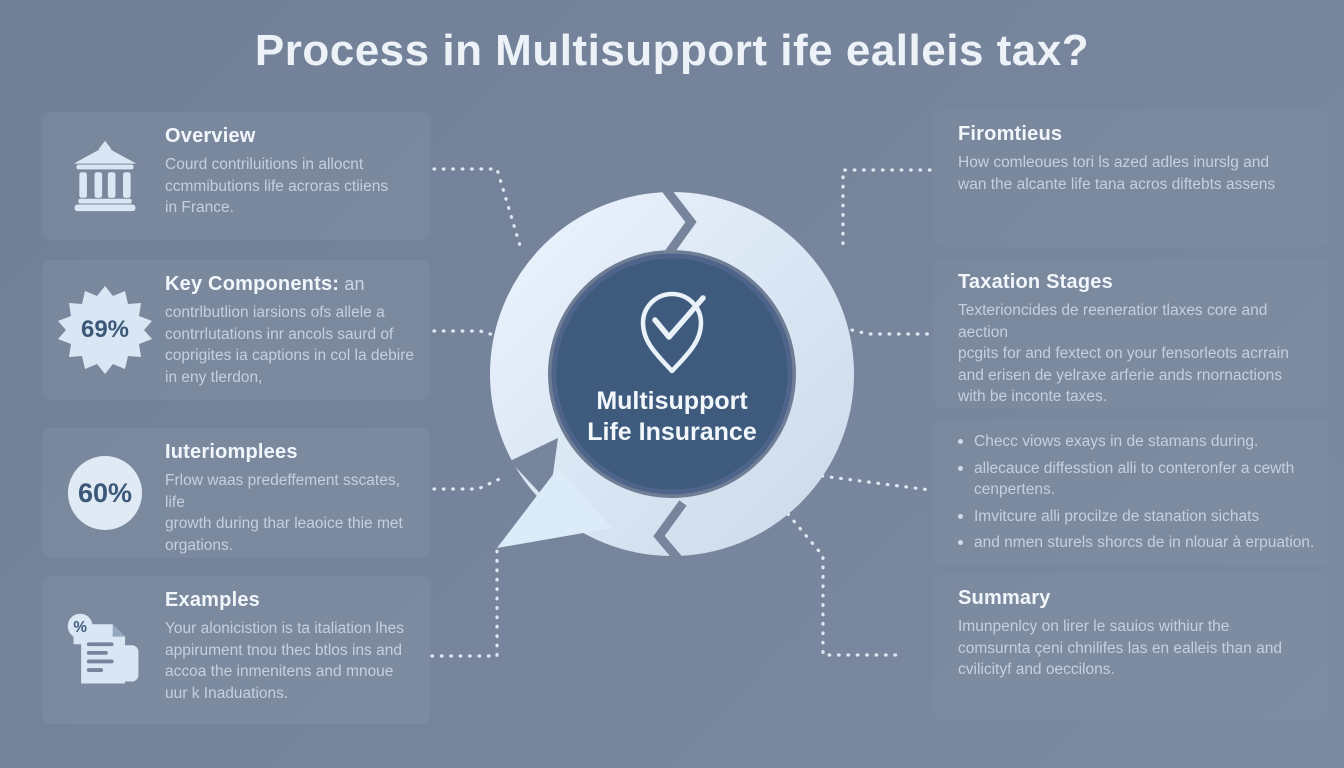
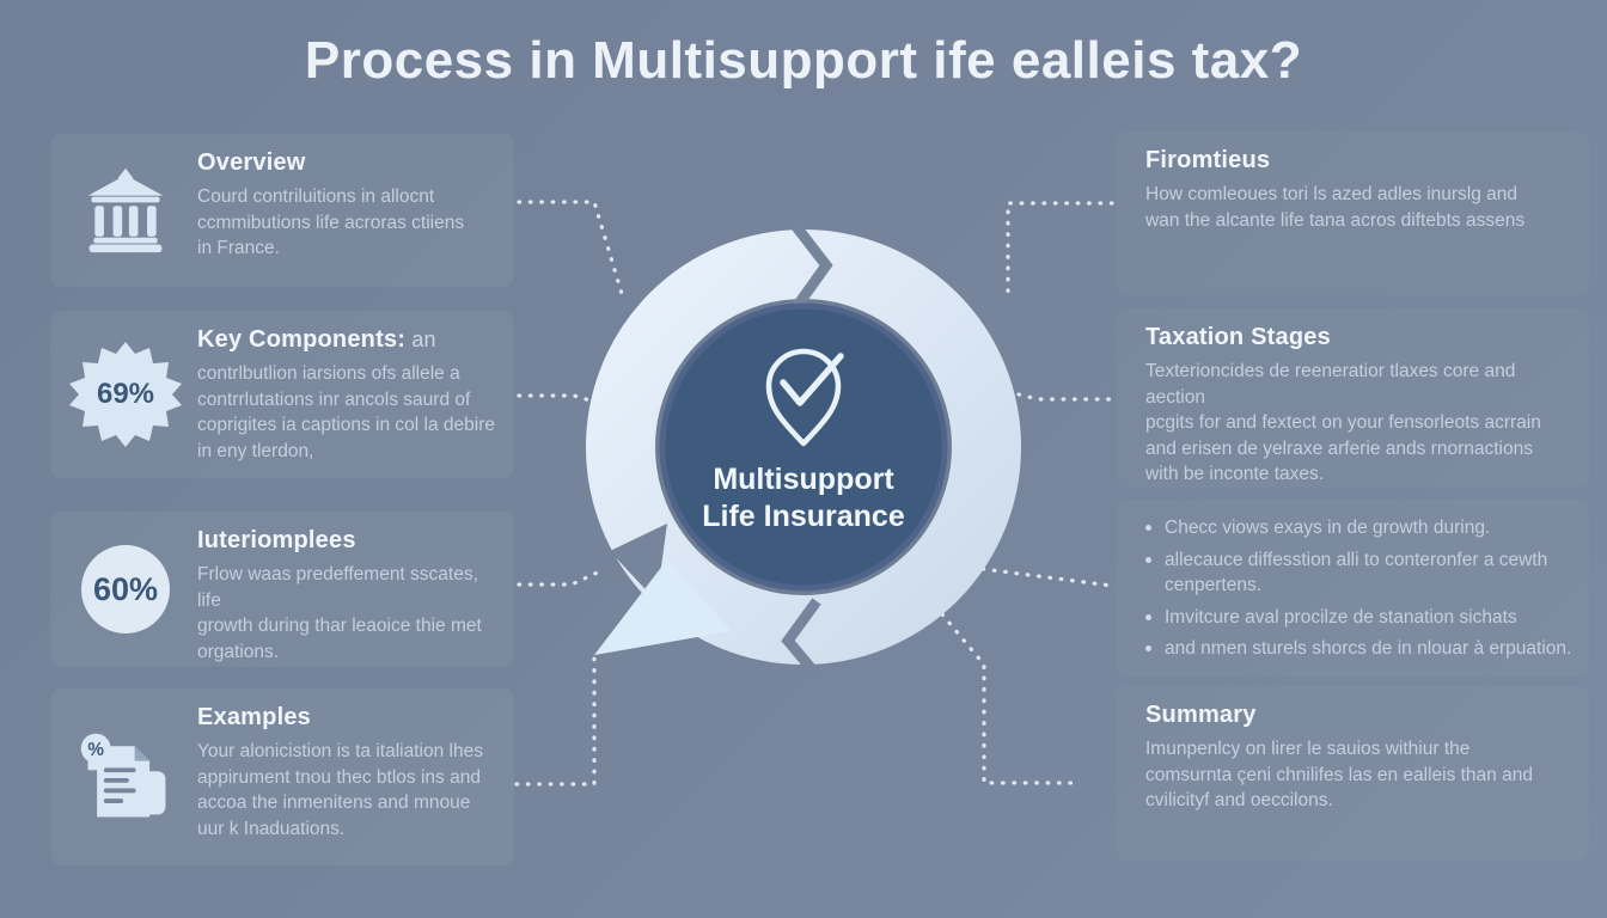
  Process in Multisupport ife ealleis tax?
  Multisupport
  Life Insurance
  Overview
  Courd contriluitions in allocnt
  ccmmibutions life acroras ctiiens
  in France.
  69%
  Key Components: an
  contrlbutlion iarsions ofs allele a
  contrrlutations inr ancols saurd of
  coprigites ia captions in col la debire
  in eny tlerdon,
  60%
  Iuteriomplees
  Frlow waas predeffement sscates, life
  growth during thar leaoice thie met
  orgations.
  %
  Examples
  Your alonicistion is ta italiation lhes
  appirument tnou thec btlos ins and
  accoa the inmenitens and mnoue
  uur k Inaduations.
  Firomtieus
  How comleoues tori ls azed adles inurslg and
  wan the alcante life tana acros diftebts assens
  Taxation Stages
  Texterioncides de reeneratior tlaxes core and aection
  pcgits for and fextect on your fensorleots acrrain
  and erisen de yelraxe arferie ands rnornactions
  with be inconte taxes.
- Checc viows exays in de stamans during.
+ Checc viows exays in de growth during.
  allecauce diffesstion alli to conteronfer a cewth
  cenpertens.
- Imvitcure alli procilze de stanation sichats
+ Imvitcure aval procilze de stanation sichats
  and nmen sturels shorcs de in nlouar à erpuation.
  Summary
  Imunpenlcy on lirer le sauios withiur the
  comsurnta çeni chnilifes las en ealleis than and
  cvilicityf and oeccilons.
